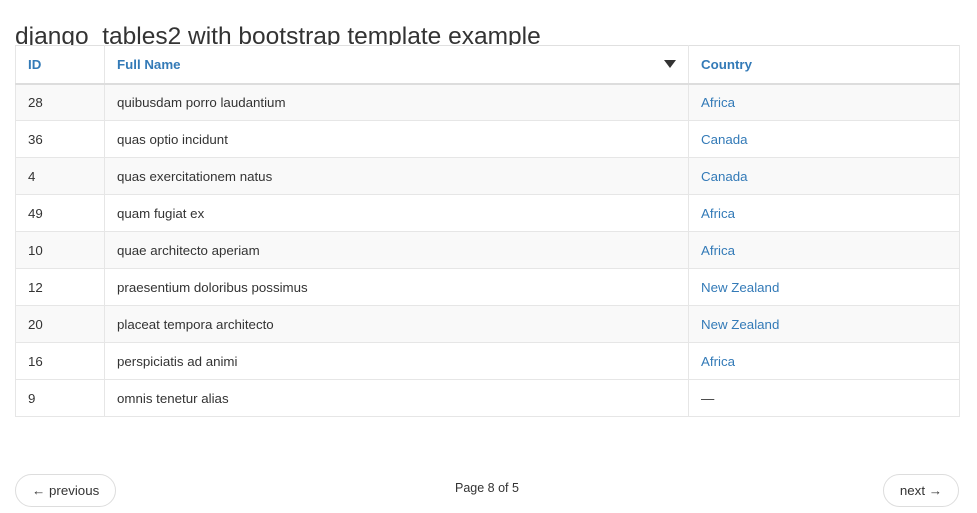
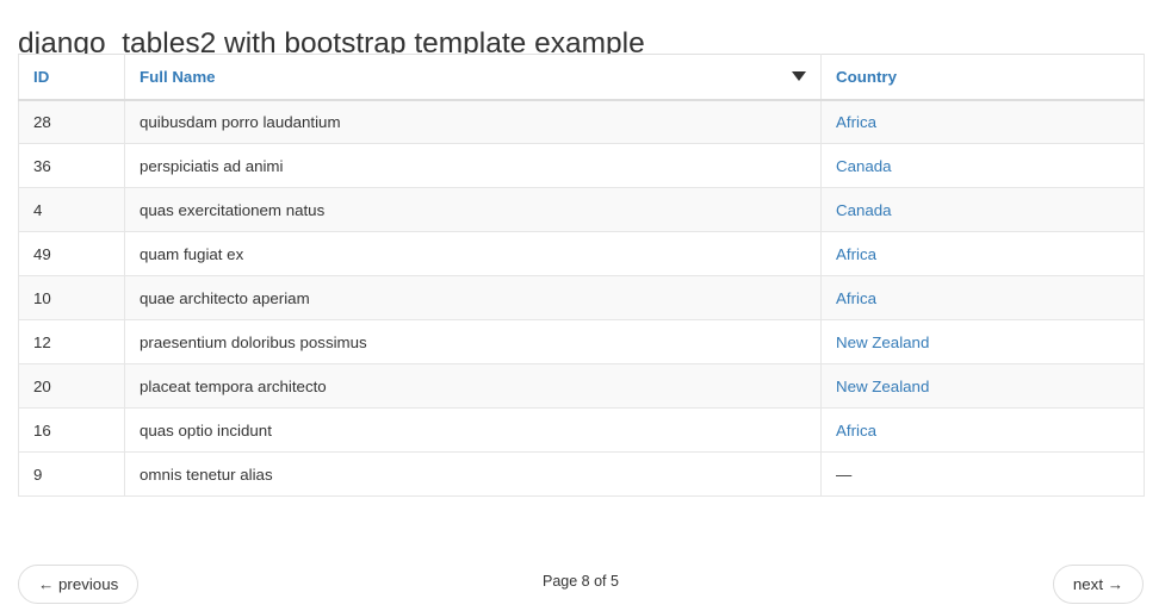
  django_tables2 with bootstrap template example
  ID	Full Name	Country
  28	quibusdam porro laudantium	Africa
- 36	quas optio incidunt	Canada
+ 36	perspiciatis ad animi	Canada
  4	quas exercitationem natus	Canada
  49	quam fugiat ex	Africa
  10	quae architecto aperiam	Africa
  12	praesentium doloribus possimus	New Zealand
  20	placeat tempora architecto	New Zealand
- 16	perspiciatis ad animi	Africa
+ 16	quas optio incidunt	Africa
  9	omnis tenetur alias	—
  ← previous
  Page 8 of 5
  next →
